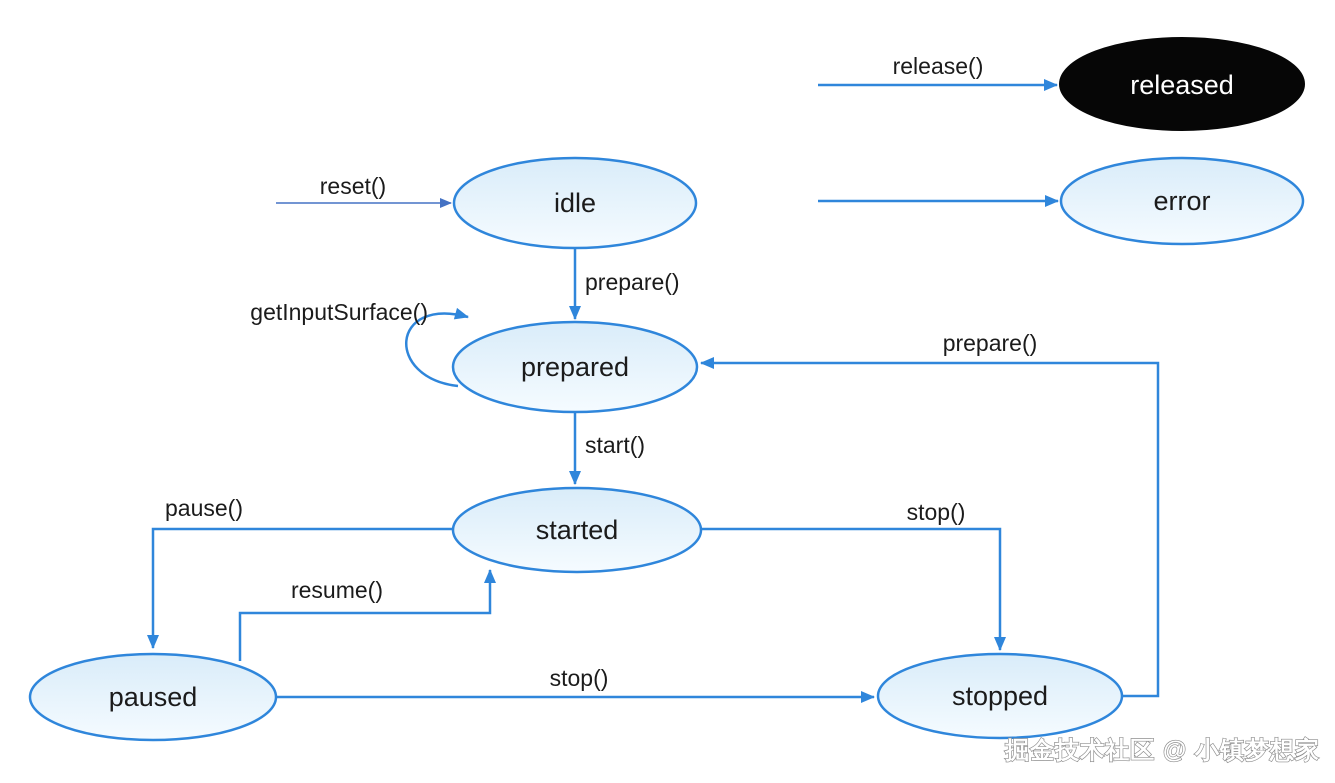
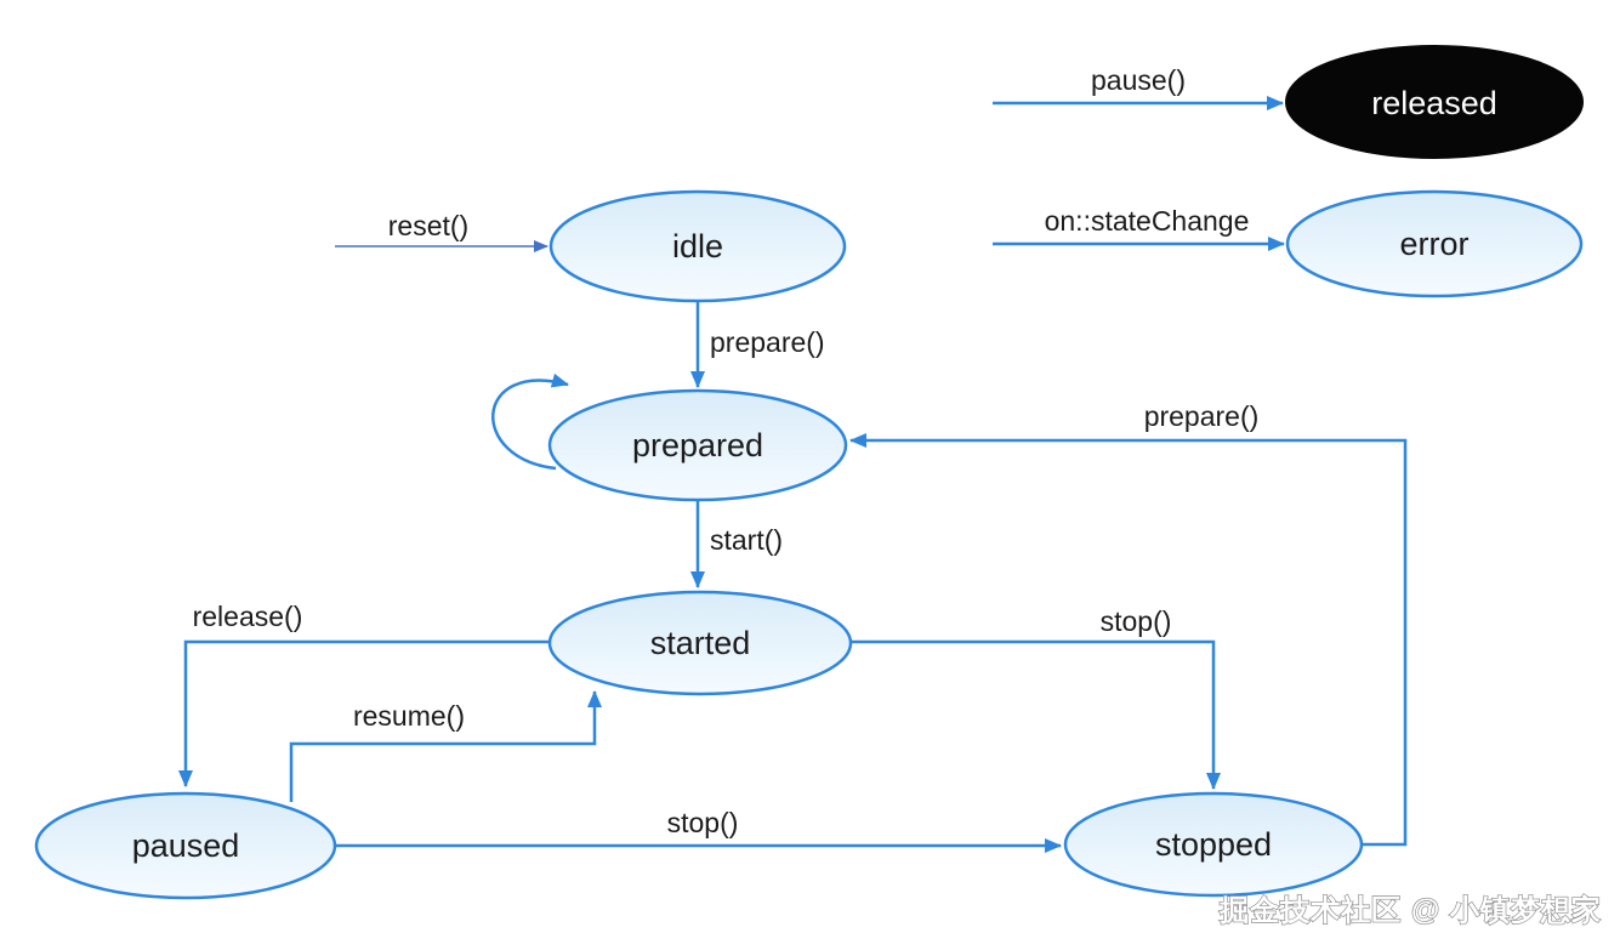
  idle
  released
  error
  prepared
  started
  paused
  stopped
- release()
+ pause()
+ on::stateChange
  reset()
  prepare()
- getInputSurface()
  start()
- pause()
+ release()
  resume()
  stop()
  stop()
  prepare()
  掘金技术社区 @ 小镇梦想家
